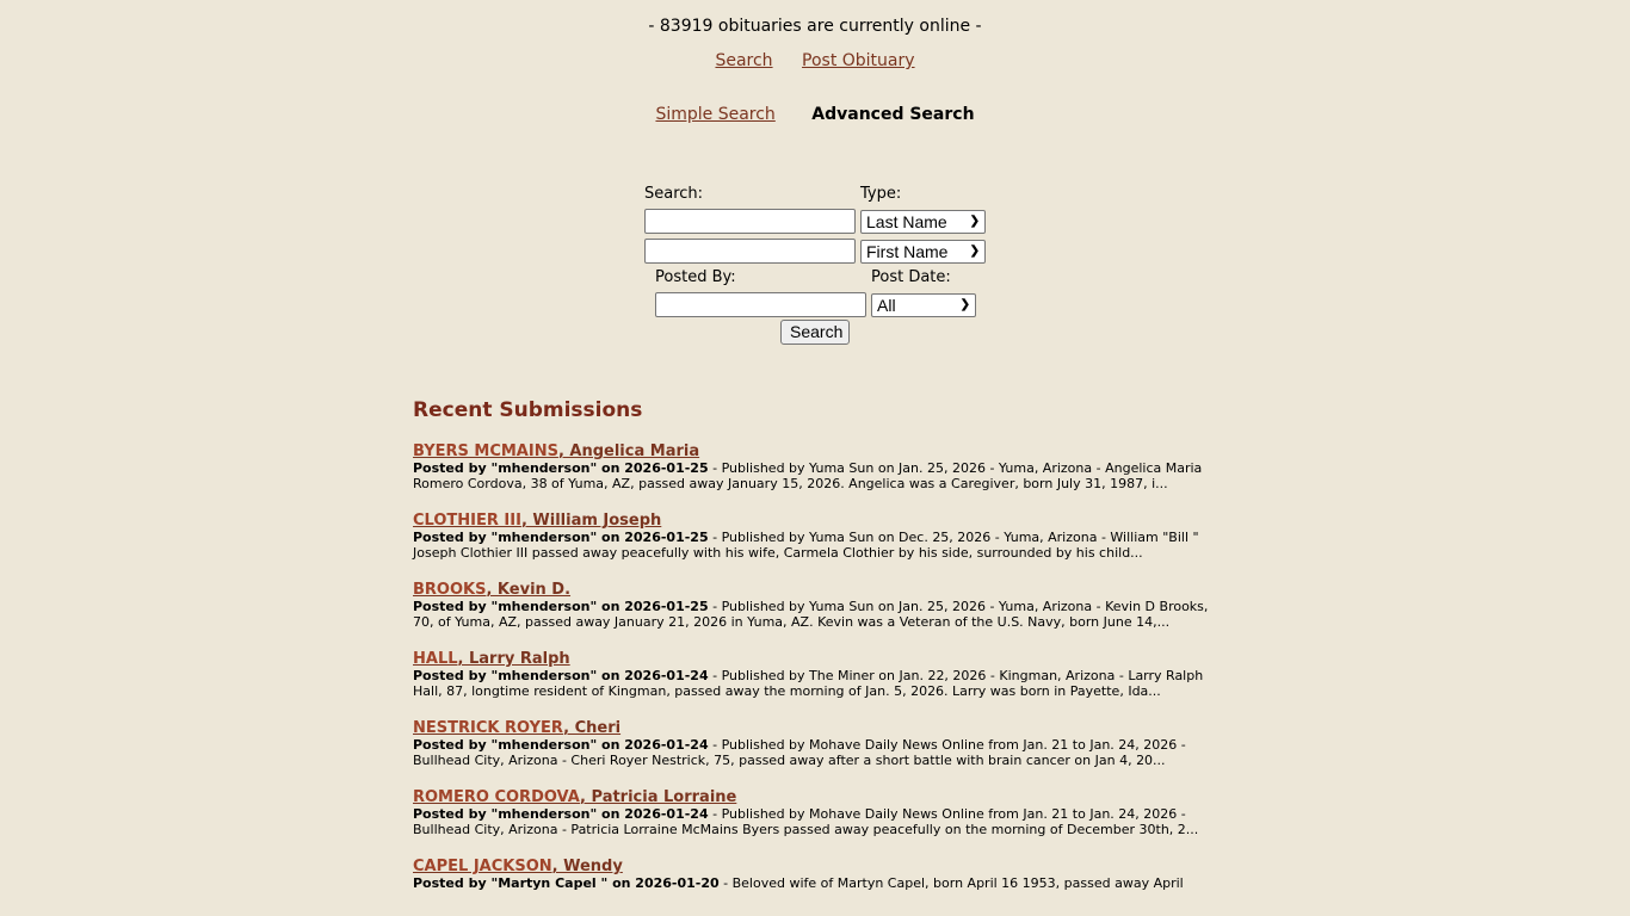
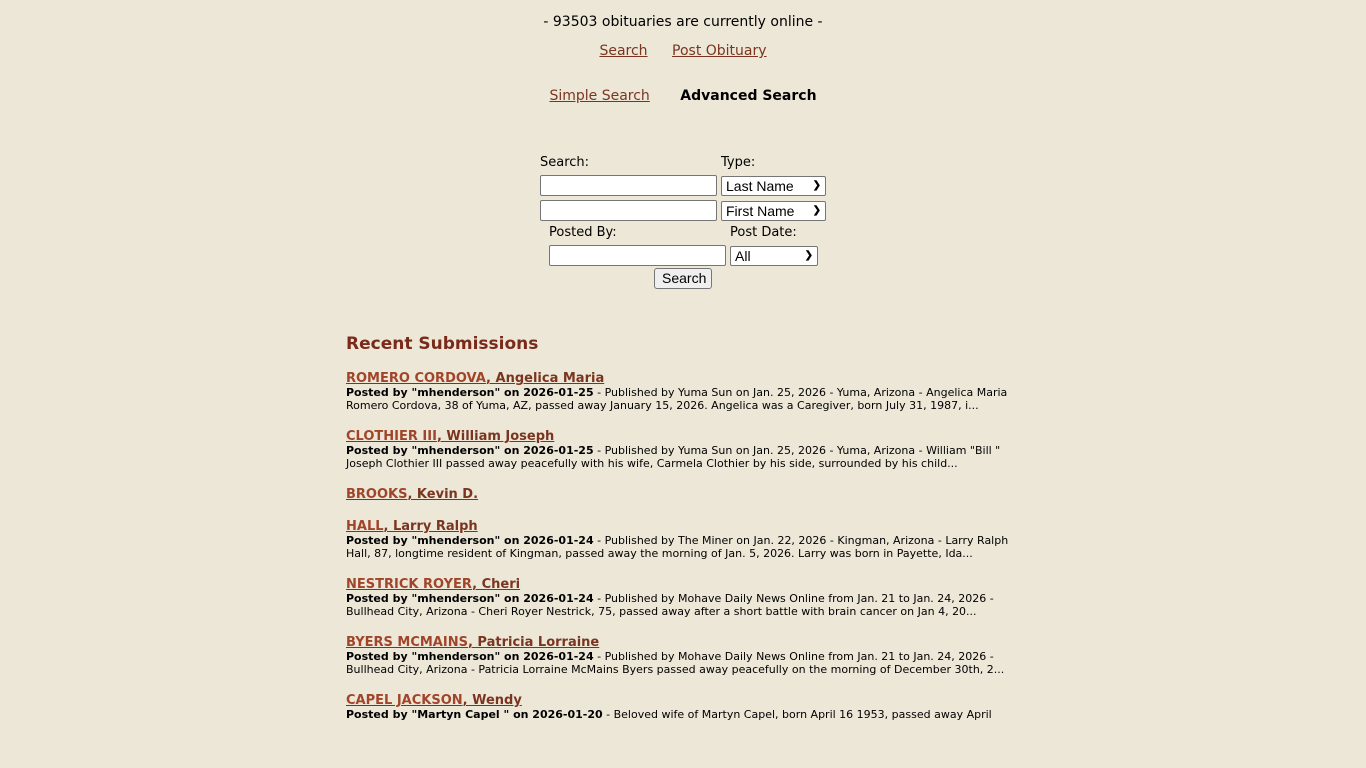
- - 83919 obituaries are currently online -
+ - 93503 obituaries are currently online -
  Search Post Obituary
  Simple Search Advanced Search
  Search:
  Type:
  Last Name
  ❯
  First Name
  ❯
  Posted By:
  Post Date:
  All
  ❯
  Search
  Recent Submissions
- BYERS MCMAINS, Angelica Maria
+ ROMERO CORDOVA, Angelica Maria
  Posted by "mhenderson" on 2026-01-25 - Published by Yuma Sun on Jan. 25, 2026 - Yuma, Arizona - Angelica Maria Romero Cordova, 38 of Yuma, AZ, passed away January 15, 2026. Angelica was a Caregiver, born July 31, 1987, i...
  CLOTHIER III, William Joseph
- Posted by "mhenderson" on 2026-01-25 - Published by Yuma Sun on Dec. 25, 2026 - Yuma, Arizona - William "Bill " Joseph Clothier III passed away peacefully with his wife, Carmela Clothier by his side, surrounded by his child...
+ Posted by "mhenderson" on 2026-01-25 - Published by Yuma Sun on Jan. 25, 2026 - Yuma, Arizona - William "Bill " Joseph Clothier III passed away peacefully with his wife, Carmela Clothier by his side, surrounded by his child...
  BROOKS, Kevin D.
- Posted by "mhenderson" on 2026-01-25 - Published by Yuma Sun on Jan. 25, 2026 - Yuma, Arizona - Kevin D Brooks, 70, of Yuma, AZ, passed away January 21, 2026 in Yuma, AZ. Kevin was a Veteran of the U.S. Navy, born June 14,...
  HALL, Larry Ralph
  Posted by "mhenderson" on 2026-01-24 - Published by The Miner on Jan. 22, 2026 - Kingman, Arizona - Larry Ralph Hall, 87, longtime resident of Kingman, passed away the morning of Jan. 5, 2026. Larry was born in Payette, Ida...
  NESTRICK ROYER, Cheri
  Posted by "mhenderson" on 2026-01-24 - Published by Mohave Daily News Online from Jan. 21 to Jan. 24, 2026 - Bullhead City, Arizona - Cheri Royer Nestrick, 75, passed away after a short battle with brain cancer on Jan 4, 20...
- ROMERO CORDOVA, Patricia Lorraine
+ BYERS MCMAINS, Patricia Lorraine
  Posted by "mhenderson" on 2026-01-24 - Published by Mohave Daily News Online from Jan. 21 to Jan. 24, 2026 - Bullhead City, Arizona - Patricia Lorraine McMains Byers passed away peacefully on the morning of December 30th, 2...
  CAPEL JACKSON, Wendy
  Posted by "Martyn Capel " on 2026-01-20 - Beloved wife of Martyn Capel, born April 16 1953, passed away April
